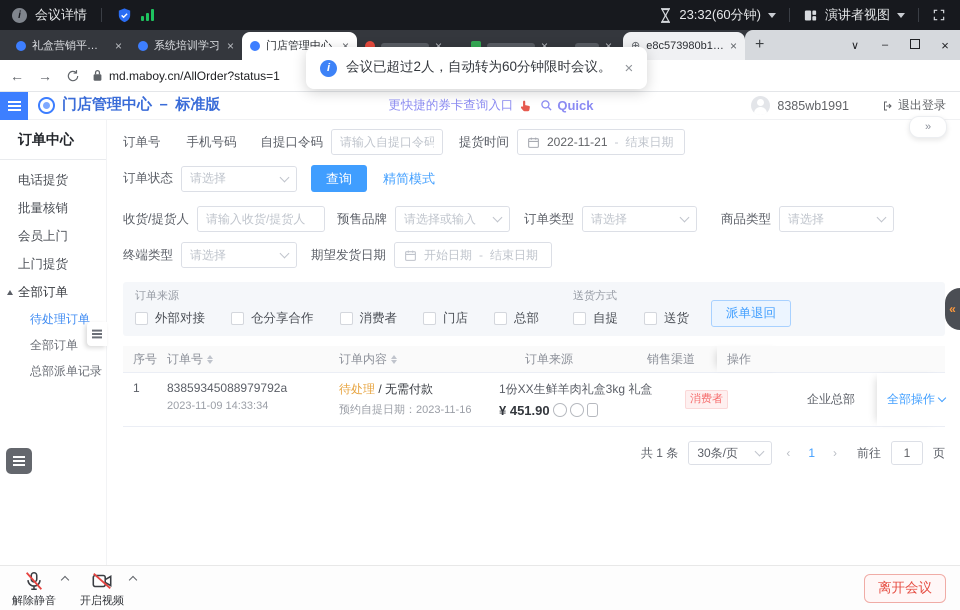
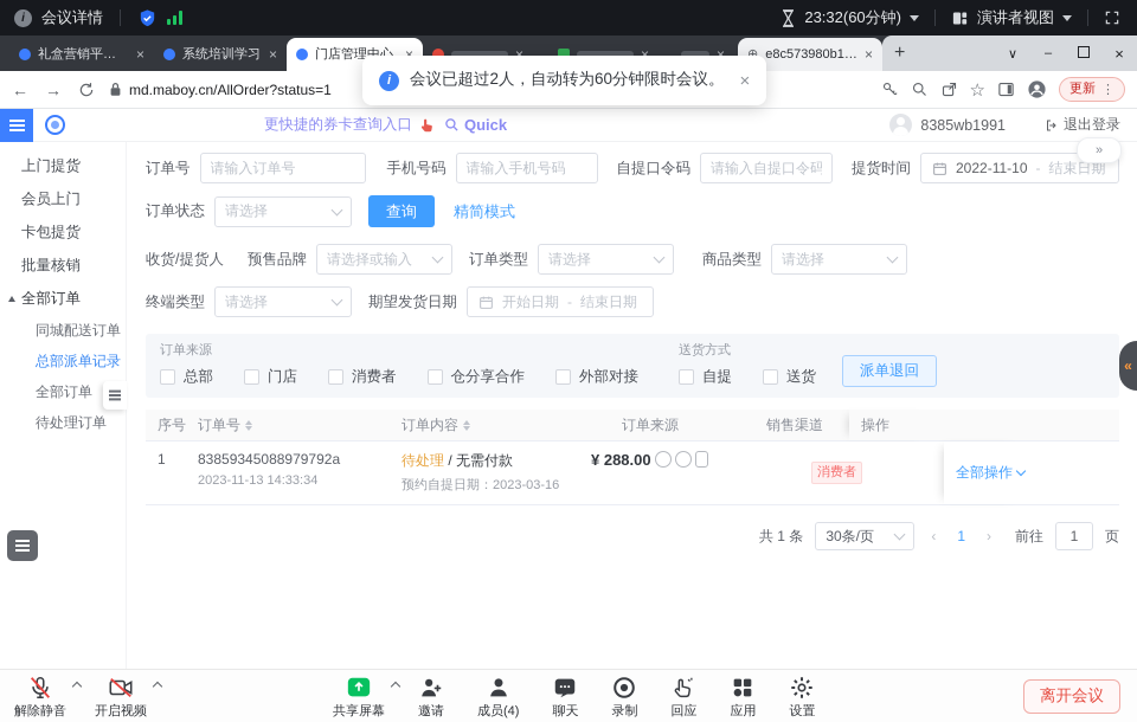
  i
  会议详情
  23:32(60分钟)
  演讲者视图
  礼盒营销平台管
  ×
  系统培训学习
  ×
  门店管理中心
  ×
  ×
  ×
  ×
  ⊕
  ×
  +
  ∨
  –
  ×
  ←
  →
  md.maboy.cn/AllOrder?status=1
+ ☆
+ 更新
+ ⋮
  i
  会议已超过2人，自动转为60分钟限时会议。
  ×
- 门店管理中心 － 标准版
  更快捷的券卡查询入口
  Quick
  8385wb1991
  退出登录
- 订单中心
- 电话提货
- 批量核销
+ 上门提货
  会员上门
+ 卡包提货
- 上门提货
+ 批量核销
  全部订单
+ 同城配送订单
- 待处理订单
+ 总部派单记录
  全部订单
- 总部派单记录
+ 待处理订单
  »
  订单号
+ 请输入订单号
  手机号码
+ 请输入手机号码
  自提口令码
  请输入自提口令码
  提货时间
- 2022-11-21
+ 2022-11-10
  -
  结束日期
  订单状态
  请选择
  查询
  精简模式
  收货/提货人
- 请输入收货/提货人
  预售品牌
  请选择或输入
  订单类型
  请选择
  商品类型
  请选择
  终端类型
  请选择
  期望发货日期
  开始日期
  -
  结束日期
  订单来源
- 外部对接
+ 总部
- 仓分享合作
+ 门店
  消费者
- 门店
+ 仓分享合作
- 总部
+ 外部对接
  送货方式
  自提
  送货
  派单退回
  序号
  订单号
  订单内容
  订单来源
  销售渠道
  操作
  1
  83859345088979792a
- 2023-11-09 14:33:34
+ 2023-11-13 14:33:34
  待处理 / 无需付款
- 预约自提日期：2023-11-16
+ 预约自提日期：2023-03-16
- 1份XX生鲜羊肉礼盒3kg 礼盒
- ¥ 451.90
+ ¥ 288.00
  消费者
- 企业总部
  全部操作
  共 1 条
  30条/页
  ‹
  1
  ›
  前往
  1
  页
  «
  解除静音
  开启视频
+ 共享屏幕
+ 邀请
+ 成员(4)
+ 聊天
+ 录制
+ 回应
+ 应用
+ 设置
  离开会议
